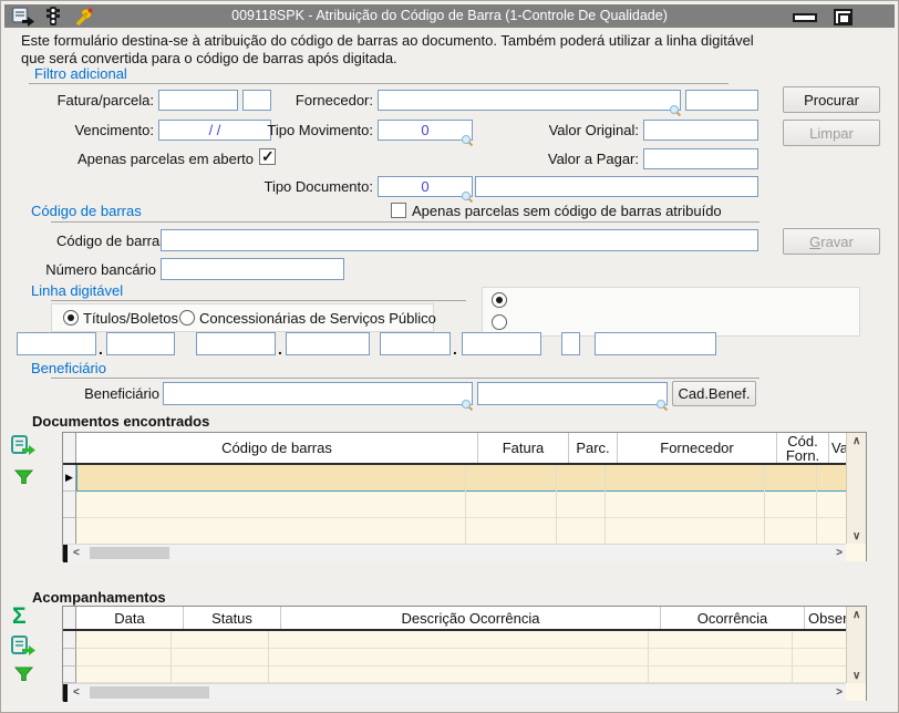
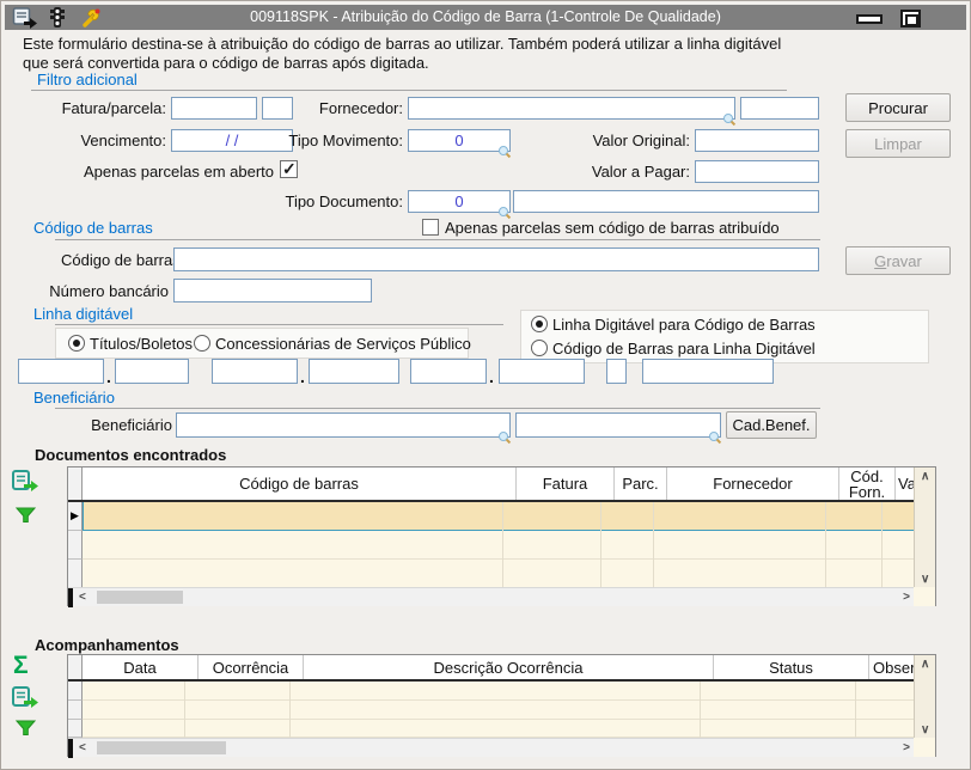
  009118SPK - Atribuição do Código de Barra (1-Controle De Qualidade)
- Este formulário destina-se à atribuição do código de barras ao documento. Também poderá utilizar a linha digitável
+ Este formulário destina-se à atribuição do código de barras ao utilizar. Também poderá utilizar a linha digitável
  que será convertida para o código de barras após digitada.
  Filtro adicional
  Fatura/parcela:
  Fornecedor:
  Procurar
  Vencimento:
  / /
  Tipo Movimento:
  0
  Valor Original:
  Limpar
  Apenas parcelas em aberto
  Valor a Pagar:
  Tipo Documento:
  0
  Código de barras
  Apenas parcelas sem código de barras atribuído
  Código de barra
  Gravar
  Número bancário
  Linha digitável
+ Linha Digitável para Código de Barras
+ Código de Barras para Linha Digitável
  Títulos/Boletos
  Concessionárias de Serviços Público
  .
  .
  .
  Beneficiário
  Beneficiário
  Cad.Benef.
  Documentos encontrados
  Código de barras
  Fatura
  Parc.
  Fornecedor
  Cód. Forn.
  Va
  ▶
  ∧
  ∨
  <
  >
  Acompanhamentos
  Σ
  Data
- Status
+ Ocorrência
  Descrição Ocorrência
- Ocorrência
+ Status
  ∧
  ∨
  <
  >
